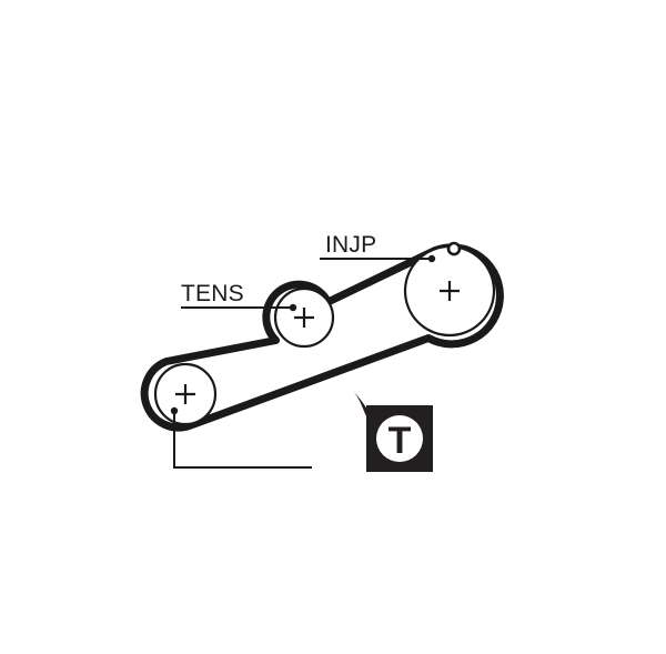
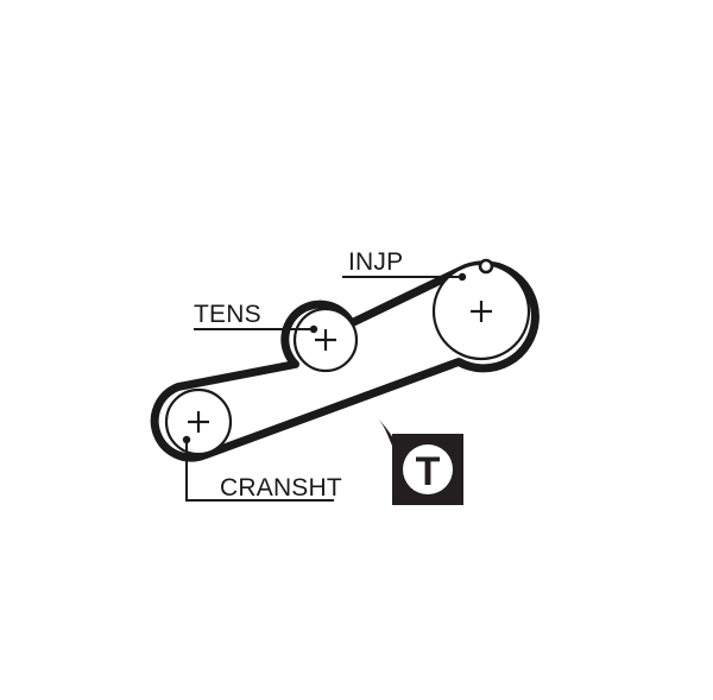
  TENS
  INJP
+ CRANSHT
  T
